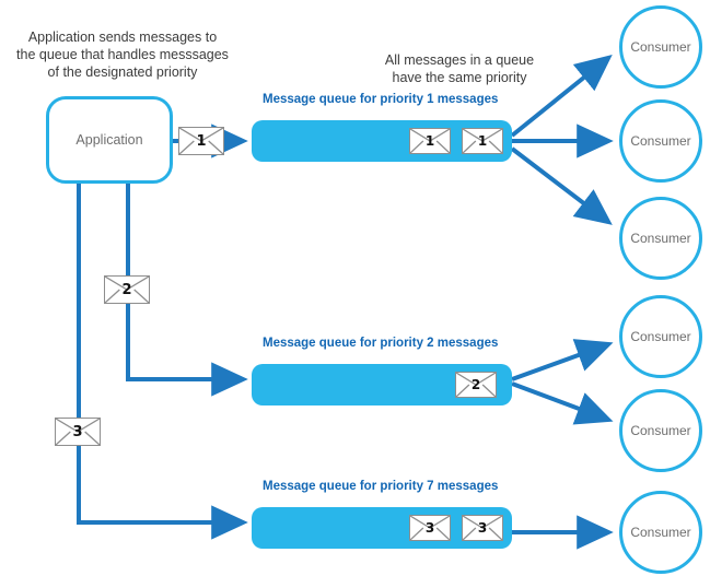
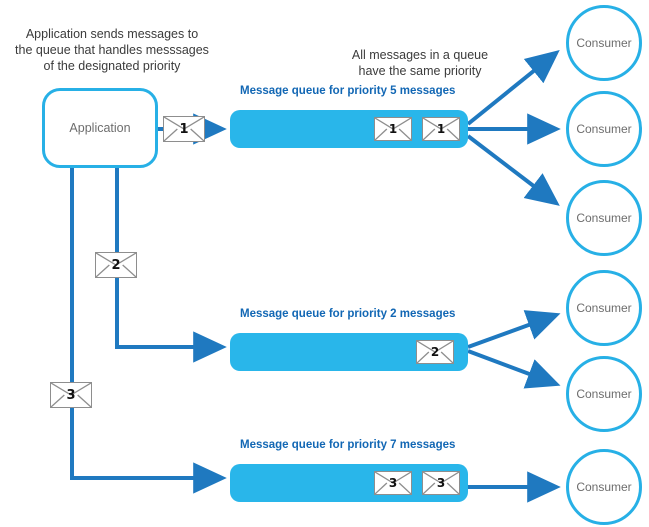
  Application sends messages to
  the queue that handles messsages
  of the designated priority
  All messages in a queue
  have the same priority
  Application
  1
  2
  3
- Message queue for priority 1 messages
+ Message queue for priority 5 messages
  1
  1
  Message queue for priority 2 messages
  2
  Message queue for priority 7 messages
  3
  3
  Consumer
  Consumer
  Consumer
  Consumer
  Consumer
  Consumer
